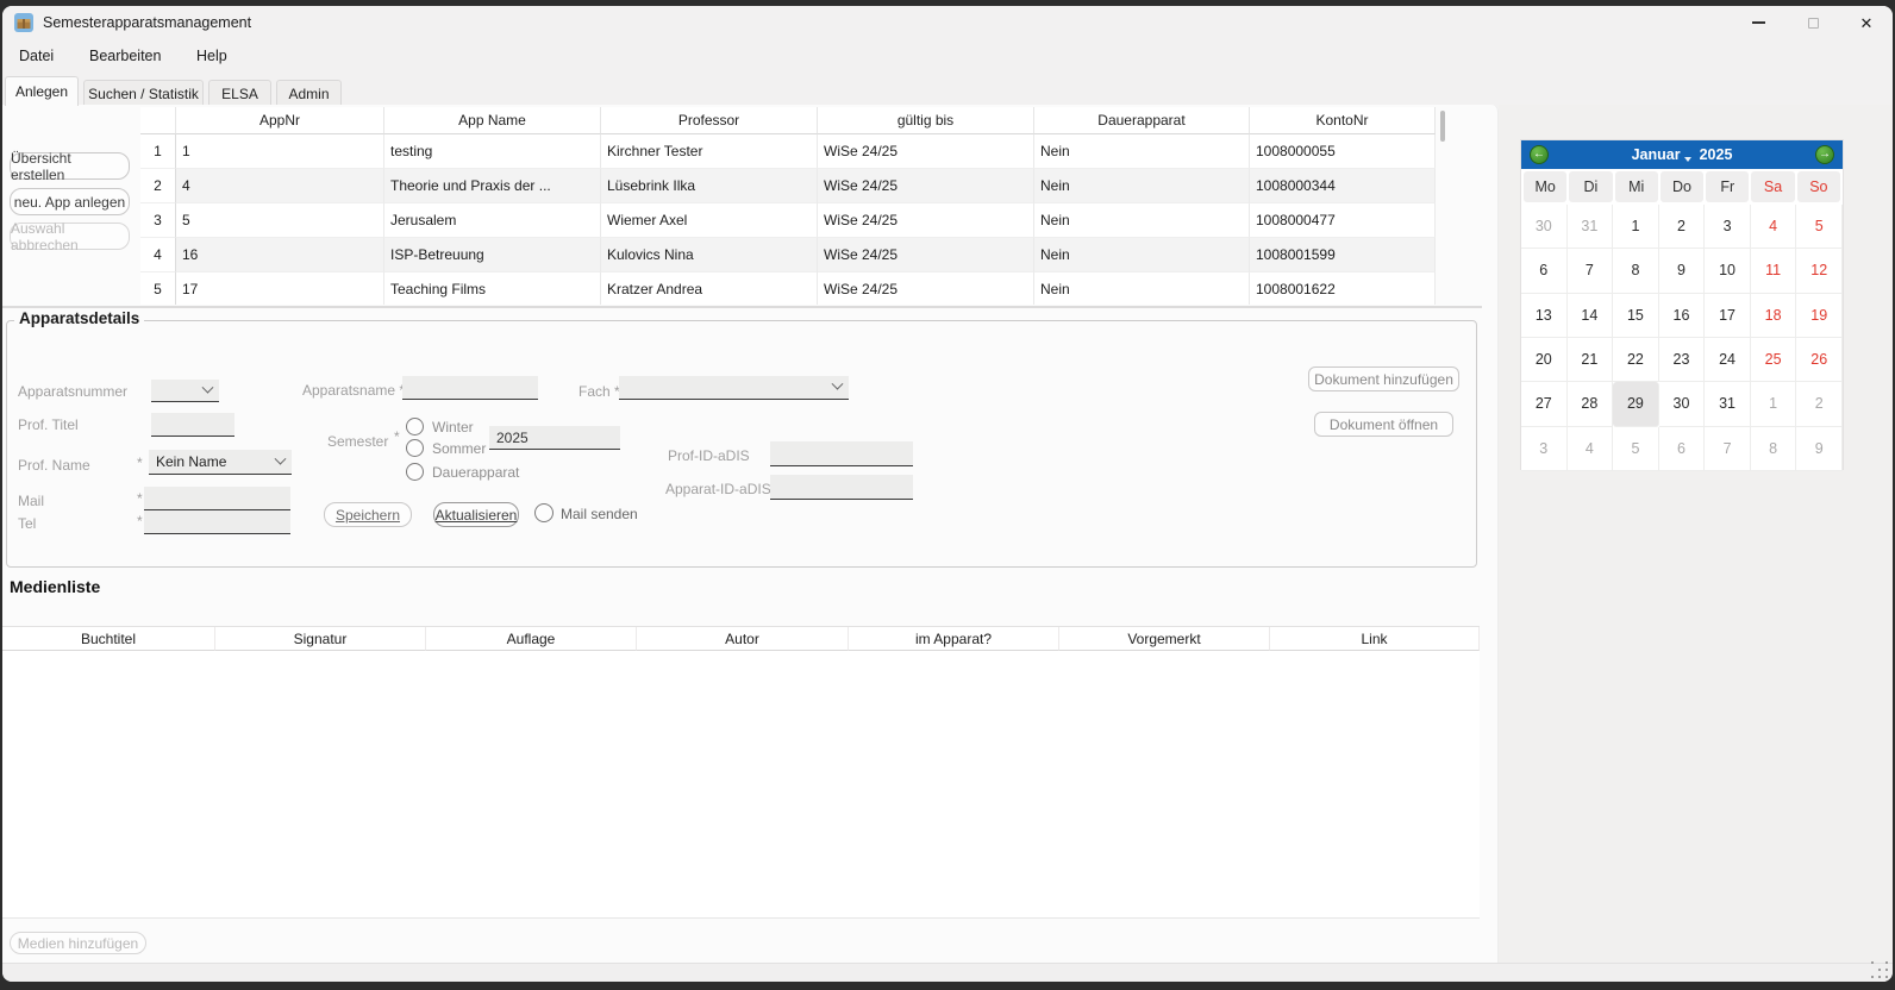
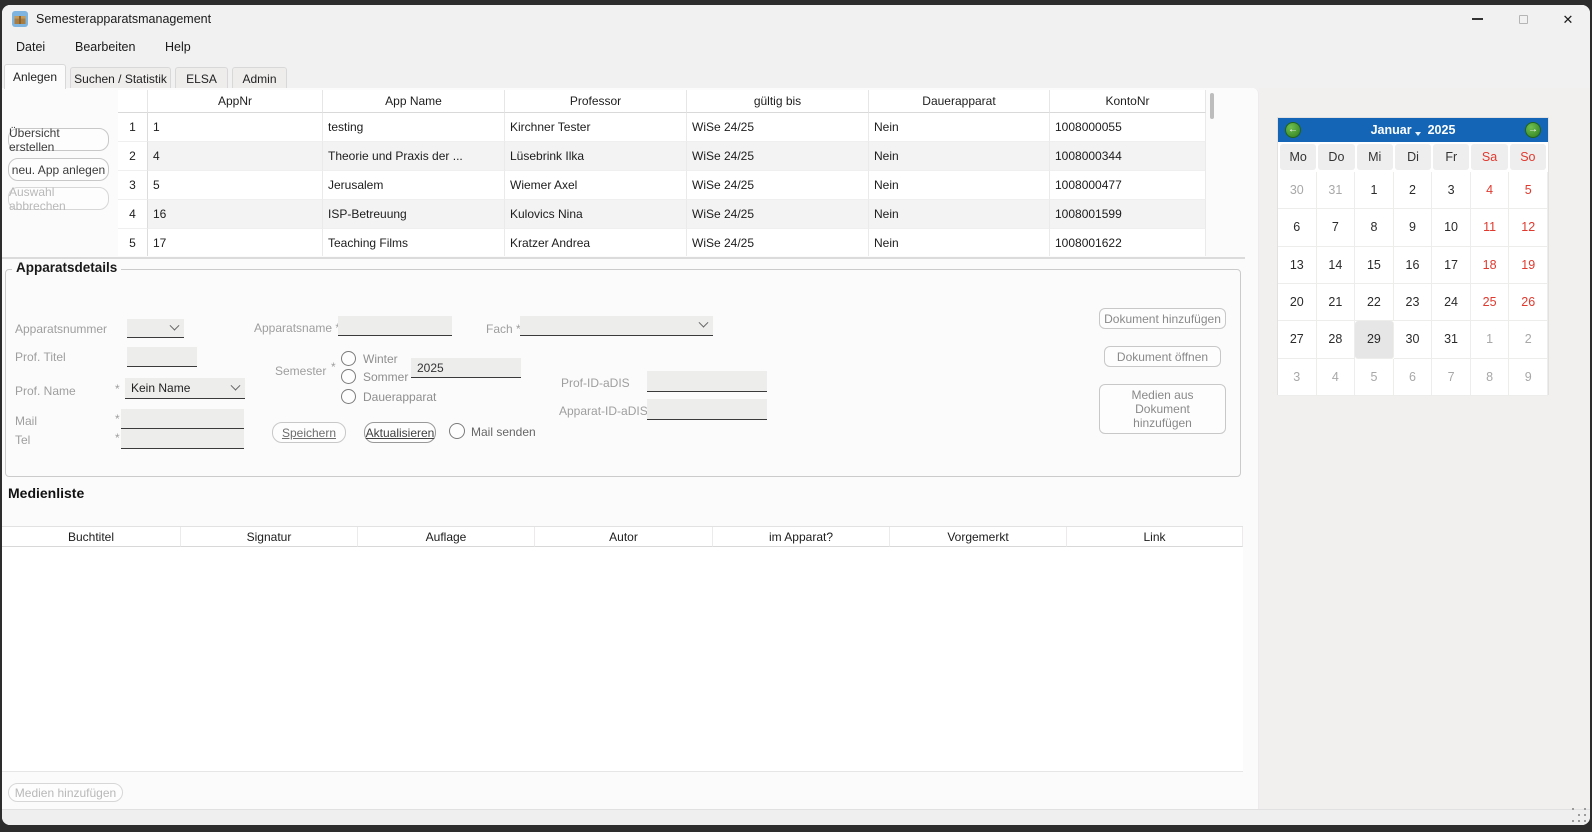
  Semesterapparatsmanagement
  ✕
  Datei
  Bearbeiten
  Help
  Anlegen
  Suchen / Statistik
  ELSA
  Admin
  Übersicht erstellen
  neu. App anlegen
  Auswahl abbrechen
  AppNr
  App Name
  Professor
  gültig bis
  Dauerapparat
  KontoNr
  1
  1
  testing
  Kirchner Tester
  WiSe 24/25
  Nein
  1008000055
  2
  4
  Theorie und Praxis der ...
  Lüsebrink Ilka
  WiSe 24/25
  Nein
  1008000344
  3
  5
  Jerusalem
  Wiemer Axel
  WiSe 24/25
  Nein
  1008000477
  4
  16
  ISP-Betreuung
  Kulovics Nina
  WiSe 24/25
  Nein
  1008001599
  5
  17
  Teaching Films
  Kratzer Andrea
  WiSe 24/25
  Nein
  1008001622
  Apparatsdetails
  Apparatsnummer
  Apparatsname
  Fach *
  Prof. Titel
  Semester
  *
  Winter
  2025
  Sommer
  Dauerapparat
  Prof. Name
  *
  Kein Name
  Prof-ID-aDIS
  Apparat-ID-aDIS
  Mail
  *
  Tel
  *
  Speichern
  Aktualisieren
  Mail senden
  Dokument hinzufügen
  Dokument öffnen
+ Medien aus Dokument hinzufügen
  Medienliste
  Buchtitel
  Signatur
  Auflage
  Autor
  im Apparat?
  Vorgemerkt
  Link
  Medien hinzufügen
  ←
  Januar
  2025
  →
  Mo
- Di
+ Do
  Mi
- Do
+ Di
  Fr
  Sa
  So
  30
  31
  1
  2
  3
  4
  5
  6
  7
  8
  9
  10
  11
  12
  13
  14
  15
  16
  17
  18
  19
  20
  21
  22
  23
  24
  25
  26
  27
  28
  29
  30
  31
  1
  2
  3
  4
  5
  6
  7
  8
  9
